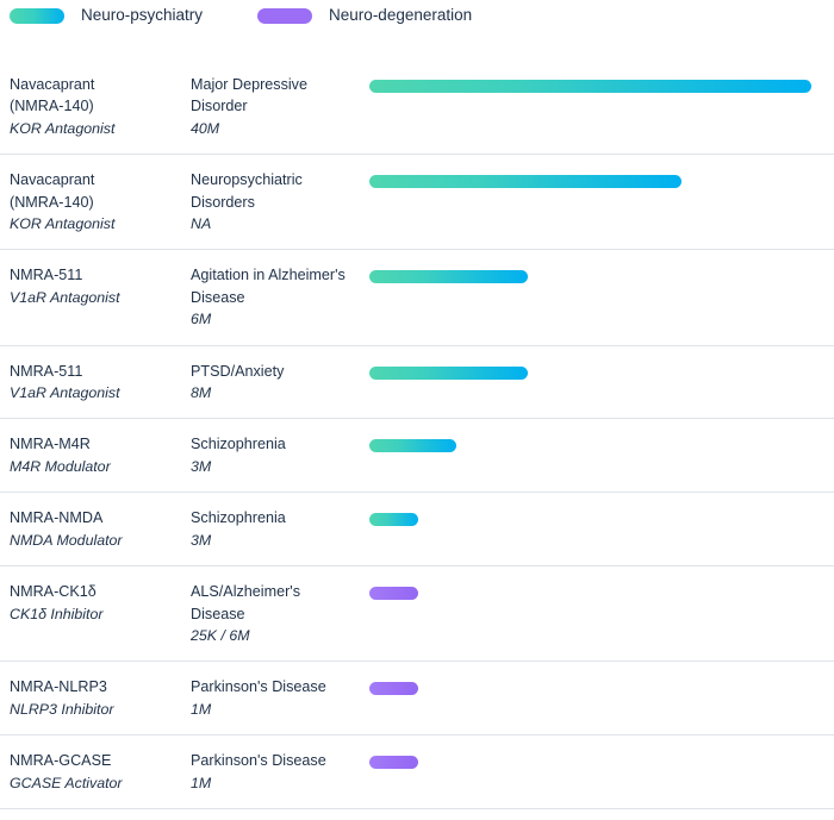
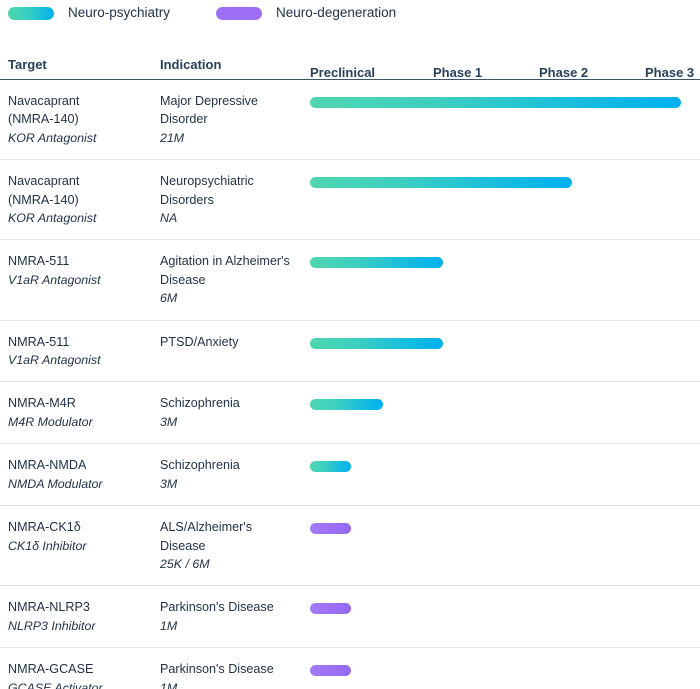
  Neuro-psychiatry
  Neuro-degeneration
+ Target
+ Indication
+ Preclinical
+ Phase 1
+ Phase 2
+ Phase 3
  Navacaprant
  (NMRA-140)
  KOR Antagonist
  Major Depressive
  Disorder
- 40M
+ 21M
  Navacaprant
  (NMRA-140)
  KOR Antagonist
  Neuropsychiatric
  Disorders
  NA
  NMRA-511
  V1aR Antagonist
  Agitation in Alzheimer's
  Disease
  6M
  NMRA-511
  V1aR Antagonist
  PTSD/Anxiety
- 8M
  NMRA-M4R
  M4R Modulator
  Schizophrenia
  3M
  NMRA-NMDA
  NMDA Modulator
  Schizophrenia
  3M
  NMRA-CK1δ
  CK1δ Inhibitor
  ALS/Alzheimer's Disease
  25K / 6M
  NMRA-NLRP3
  NLRP3 Inhibitor
  Parkinson's Disease
  1M
  NMRA-GCASE
  GCASE Activator
  Parkinson's Disease
  1M
